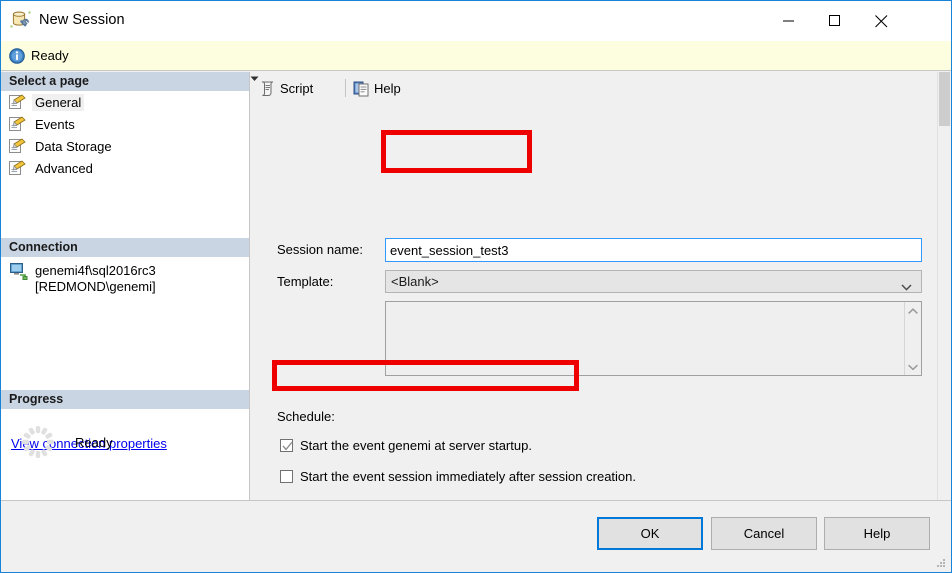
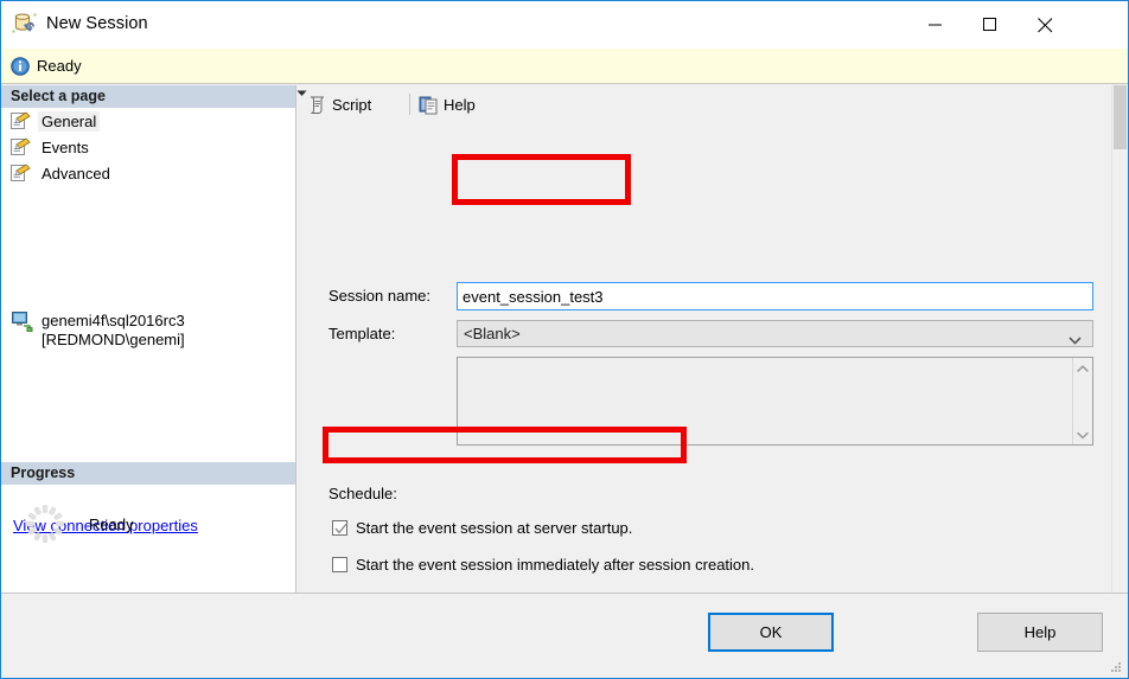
  New Session
  Ready
  Select a page
  General
  Events
- Data Storage
  Advanced
- Connection
  genemi4f\sql2016rc3
  [REDMOND\genemi]
  Viw cnnection properties
  Progress
  Ready
  Script
  Help
  Session name:
  event_session_test3
  Template:
  <Blank>
  Schedule:
- Start the event genemi at server startup.
+ Start the event session at server startup.
  Start the event session immediately after session creation.
  OK
- Cancel
  Help
